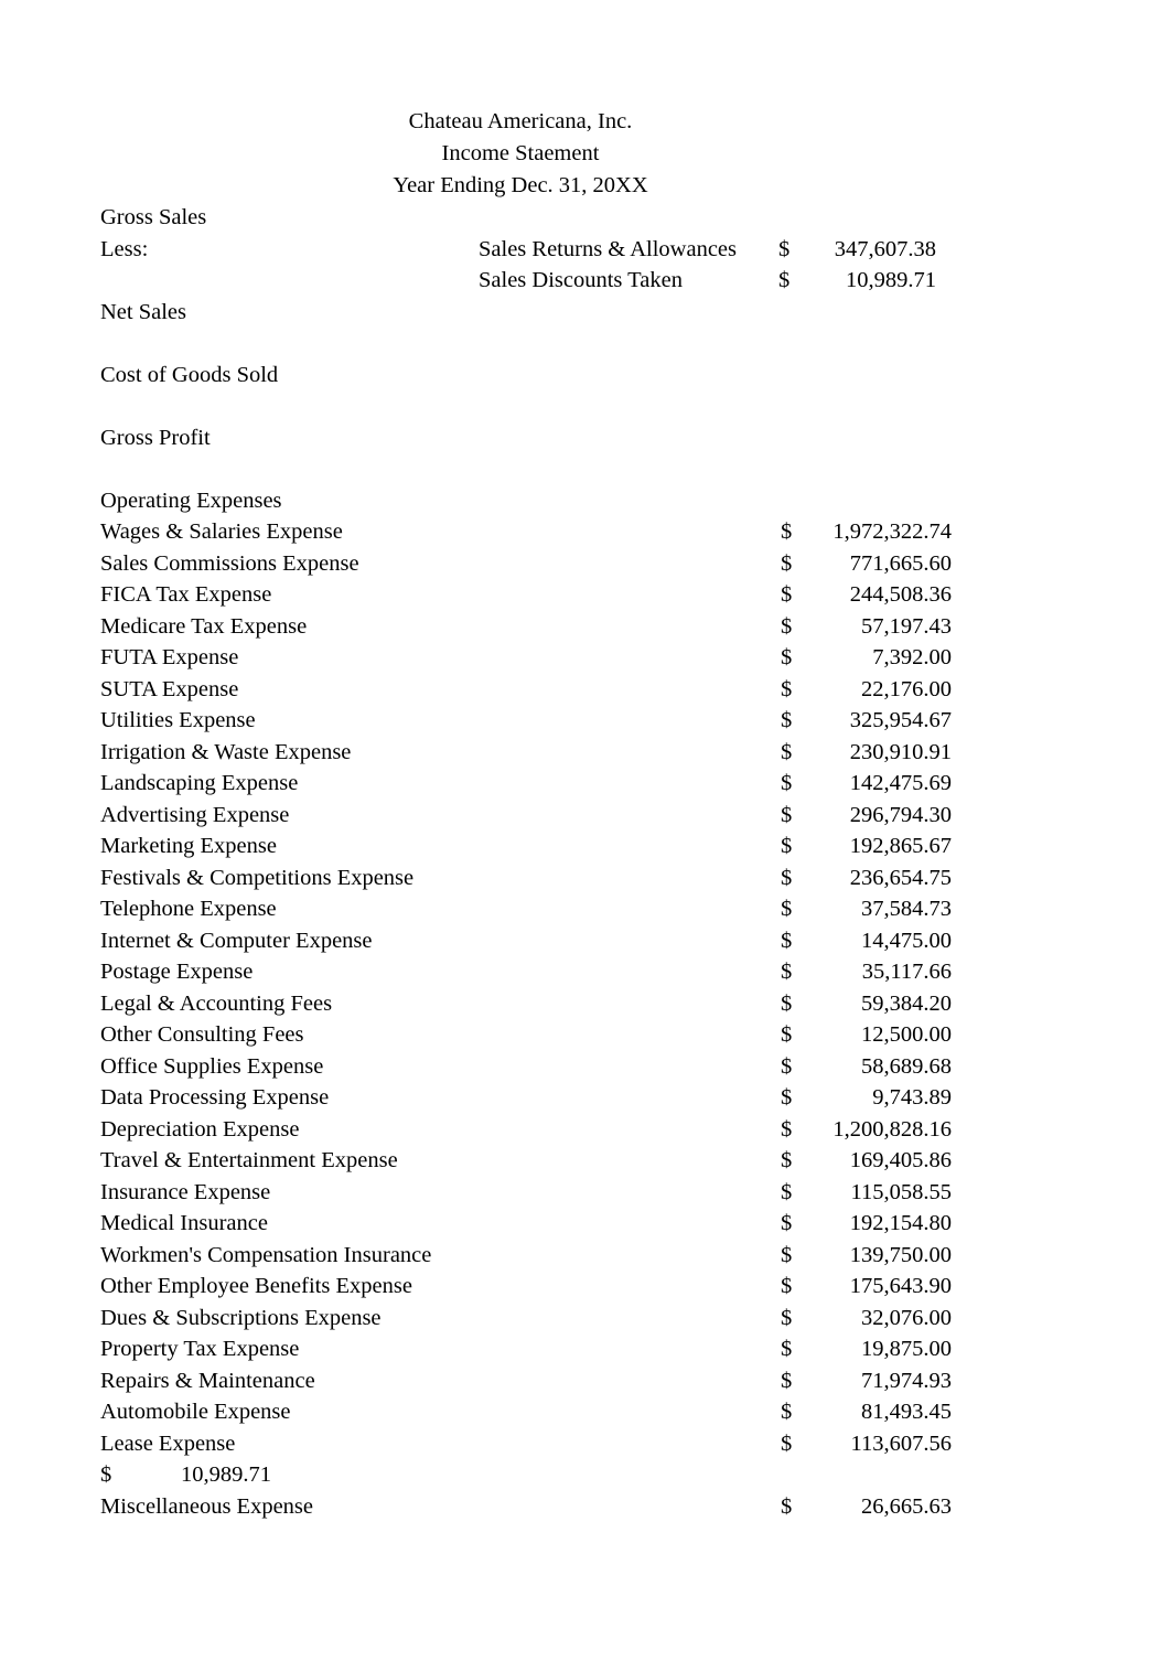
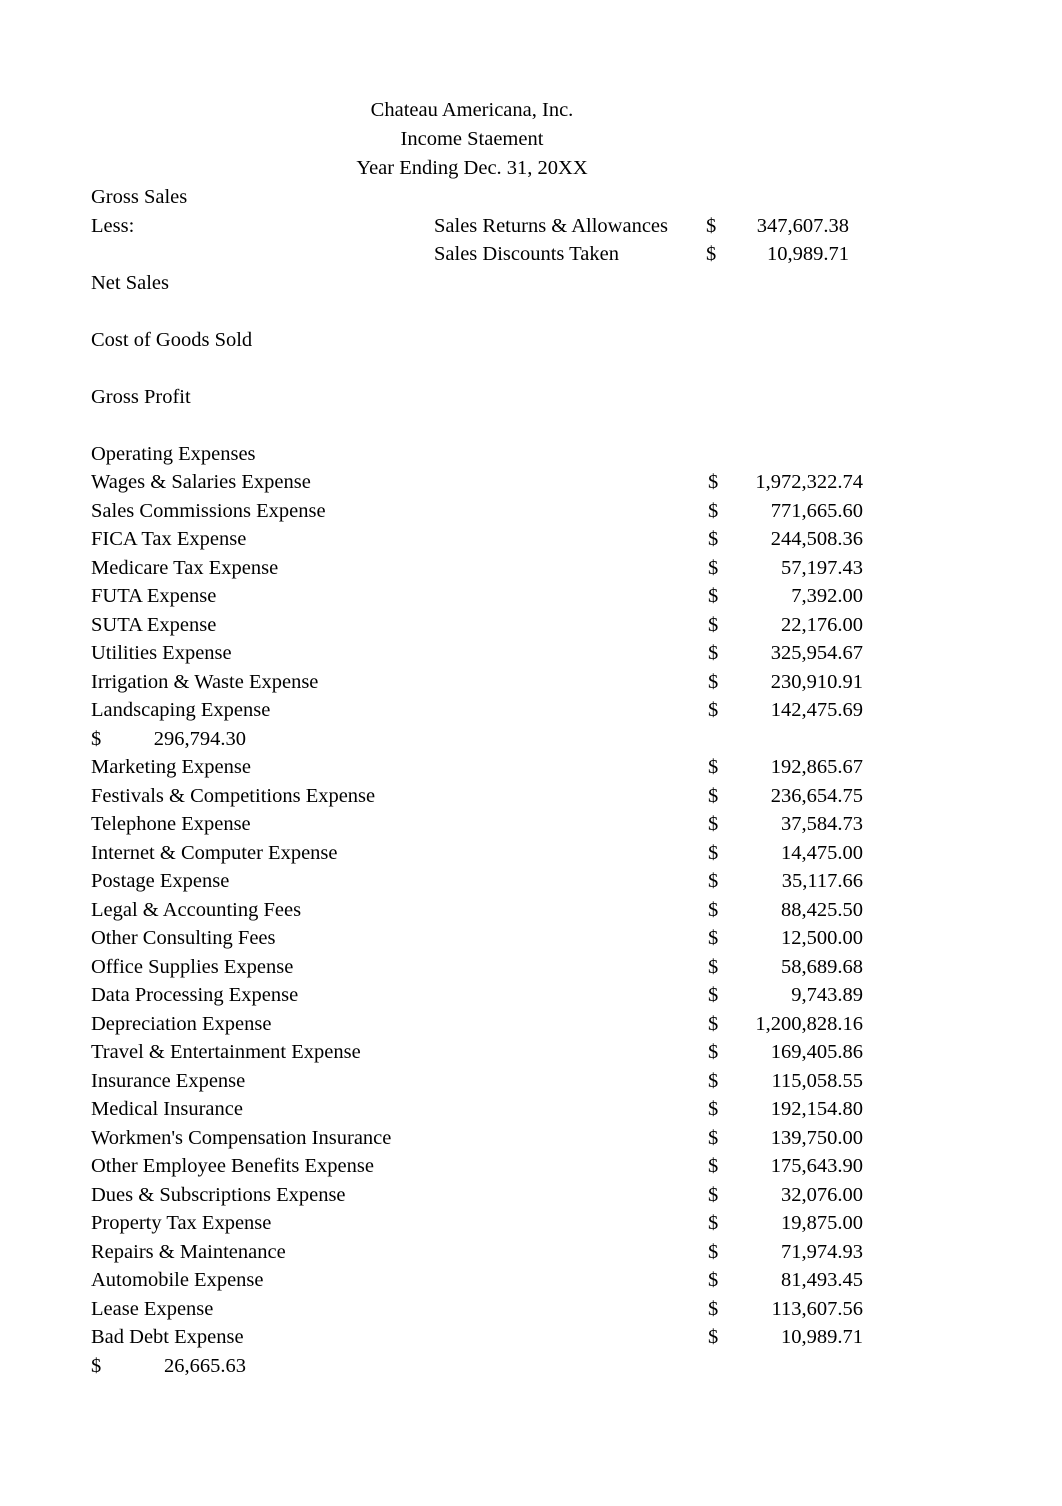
  Chateau Americana, Inc.
  Income Staement
  Year Ending Dec. 31, 20XX
  Gross Sales
  Less:
  Sales Returns & Allowances
  $
  347,607.38
  Sales Discounts Taken
  $
  10,989.71
  Net Sales
  Cost of Goods Sold
  Gross Profit
  Operating Expenses
  Wages & Salaries Expense
  $
  1,972,322.74
  Sales Commissions Expense
  $
  771,665.60
  FICA Tax Expense
  $
  244,508.36
  Medicare Tax Expense
  $
  57,197.43
  FUTA Expense
  $
  7,392.00
  SUTA Expense
  $
  22,176.00
  Utilities Expense
  $
  325,954.67
  Irrigation & Waste Expense
  $
  230,910.91
  Landscaping Expense
  $
  142,475.69
- Advertising Expense
  $
  296,794.30
  Marketing Expense
  $
  192,865.67
  Festivals & Competitions Expense
  $
  236,654.75
  Telephone Expense
  $
  37,584.73
  Internet & Computer Expense
  $
  14,475.00
  Postage Expense
  $
  35,117.66
  Legal & Accounting Fees
  $
- 59,384.20
+ 88,425.50
  Other Consulting Fees
  $
  12,500.00
  Office Supplies Expense
  $
  58,689.68
  Data Processing Expense
  $
  9,743.89
  Depreciation Expense
  $
  1,200,828.16
  Travel & Entertainment Expense
  $
  169,405.86
  Insurance Expense
  $
  115,058.55
  Medical Insurance
  $
  192,154.80
  Workmen's Compensation Insurance
  $
  139,750.00
  Other Employee Benefits Expense
  $
  175,643.90
  Dues & Subscriptions Expense
  $
  32,076.00
  Property Tax Expense
  $
  19,875.00
  Repairs & Maintenance
  $
  71,974.93
  Automobile Expense
  $
  81,493.45
  Lease Expense
  $
  113,607.56
+ Bad Debt Expense
  $
  10,989.71
- Miscellaneous Expense
  $
  26,665.63
